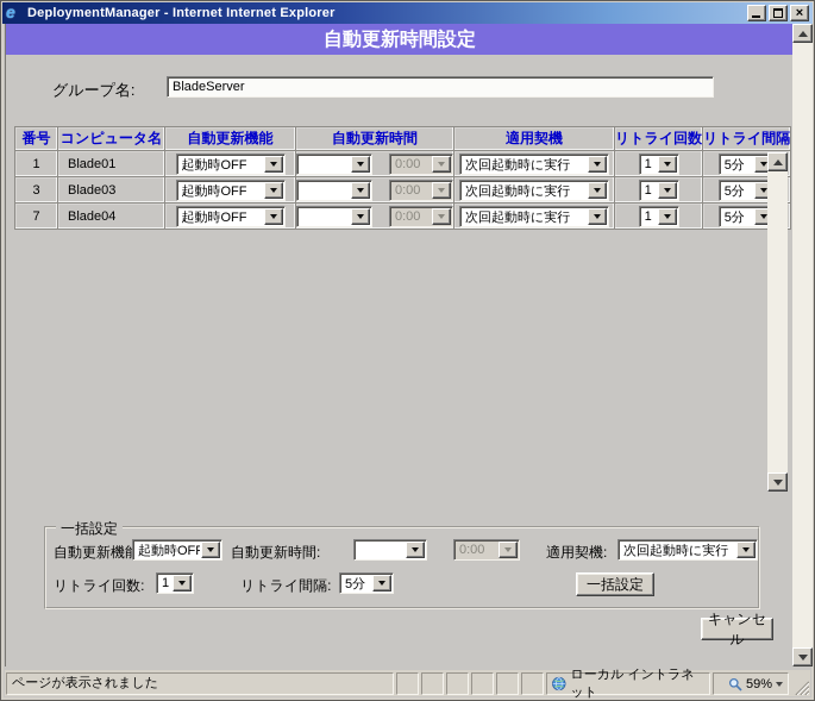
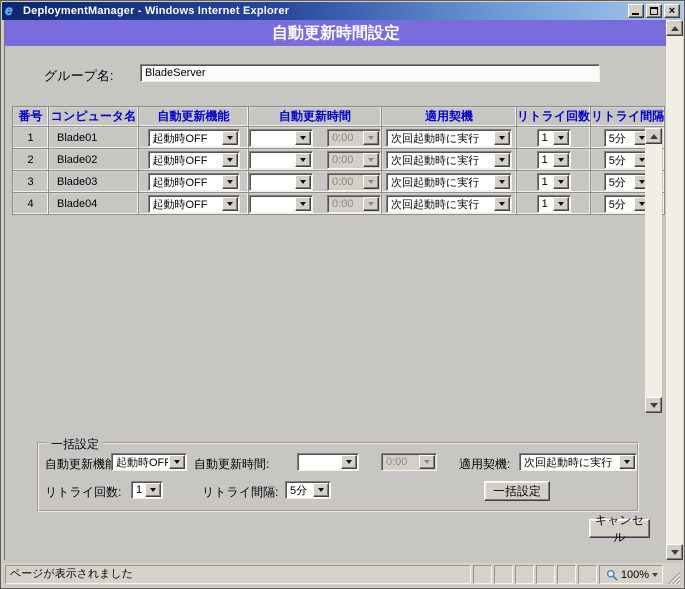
  e
- DeploymentManager - Internet Internet Explorer
+ DeploymentManager - Windows Internet Explorer
  ×
  自動更新時間設定
  グループ名:
  BladeServer
  番号	コンピュータ名	自動更新機能	自動更新時間	適用契機	リトライ回数	リトライ間隔
  1	Blade01	起動時OFF	0:00	次回起動時に実行	1	5分
+ 2	Blade02	起動時OFF	0:00	次回起動時に実行	1	5分
  3	Blade03	起動時OFF	0:00	次回起動時に実行	1	5分
- 7	Blade04	起動時OFF	0:00	次回起動時に実行	1	5分
+ 4	Blade04	起動時OFF	0:00	次回起動時に実行	1	5分
  一括設定
  自動更新機
  起動時OFF
  自動更新時間:
  0:00
  適用契機:
  次回起動時に実行
  リトライ回数:
  1
  リトライ間隔:
  5分
  一括設定
  キャンセル
  ページが表示されました
- ローカル イントラネット
- 59%
+ 100%
